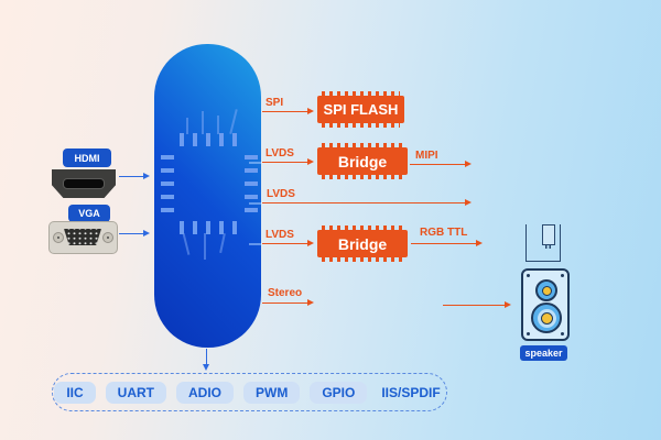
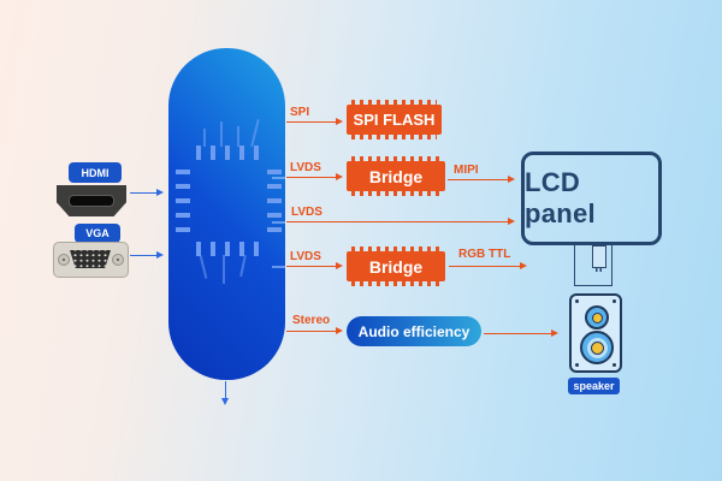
  HDMI
  VGA
  SPI
  SPI FLASH
  LVDS
  Bridge
  MIPI
  LVDS
  LVDS
  Bridge
  RGB TTL
  Stereo
+ Audio efficiency
+ LCD panel
  speaker
- IIC
- UART
- ADIO
- PWM
- GPIO
- IIS/SPDIF
